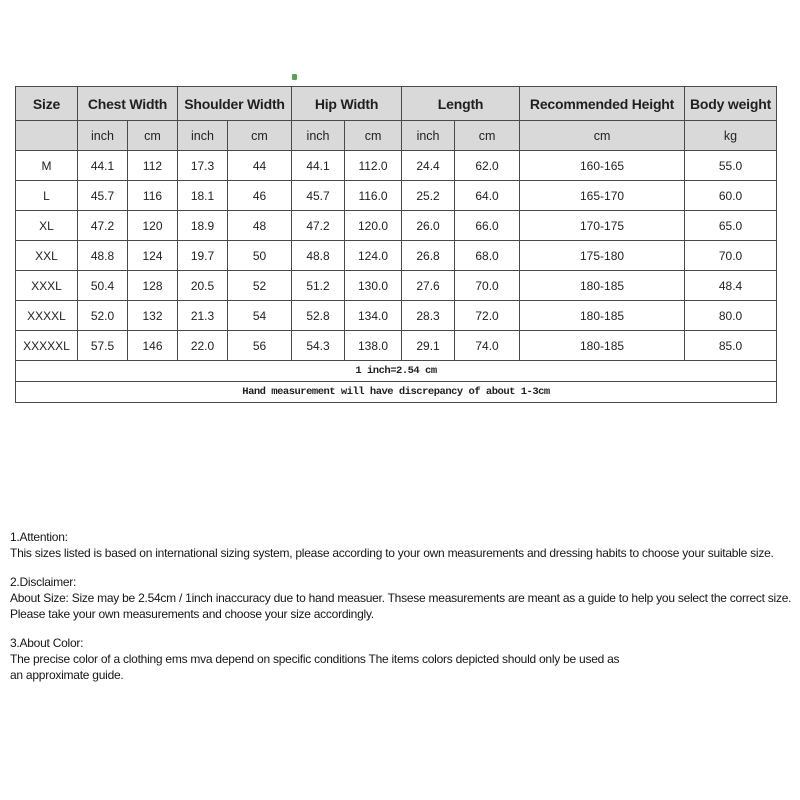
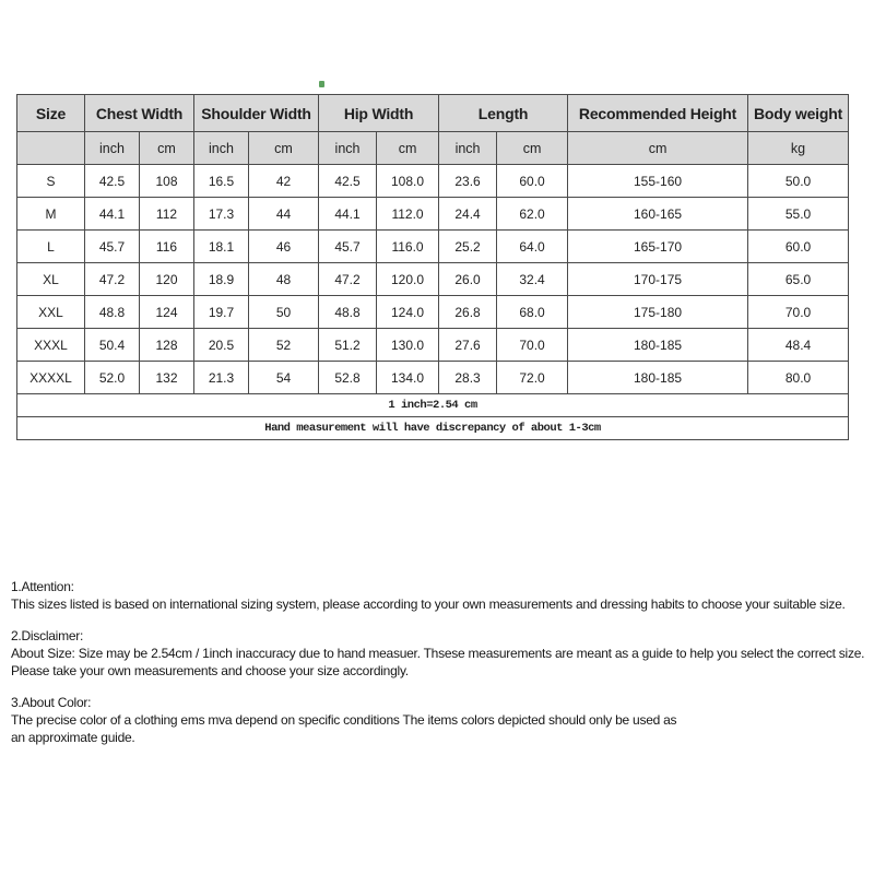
  Size	Chest Width	Shoulder Width	Hip Width	Length	Recommended Height	Body weight
  	inch	cm	inch	cm	inch	cm	inch	cm	cm	kg
+ S	42.5	108	16.5	42	42.5	108.0	23.6	60.0	155-160	50.0
  M	44.1	112	17.3	44	44.1	112.0	24.4	62.0	160-165	55.0
  L	45.7	116	18.1	46	45.7	116.0	25.2	64.0	165-170	60.0
- XL	47.2	120	18.9	48	47.2	120.0	26.0	66.0	170-175	65.0
+ XL	47.2	120	18.9	48	47.2	120.0	26.0	32.4	170-175	65.0
  XXL	48.8	124	19.7	50	48.8	124.0	26.8	68.0	175-180	70.0
  XXXL	50.4	128	20.5	52	51.2	130.0	27.6	70.0	180-185	48.4
  XXXXL	52.0	132	21.3	54	52.8	134.0	28.3	72.0	180-185	80.0
- XXXXXL	57.5	146	22.0	56	54.3	138.0	29.1	74.0	180-185	85.0
  1 inch=2.54 cm
  Hand measurement will have discrepancy of about 1-3cm
  1.Attention:
  This sizes listed is based on international sizing system, please according to your own measurements and dressing habits to choose your suitable size.
  2.Disclaimer:
  About Size: Size may be 2.54cm / 1inch inaccuracy due to hand measuer. Thsese measurements are meant as a guide to help you select the correct size.
  Please take your own measurements and choose your size accordingly.
  3.About Color:
  The precise color of a clothing ems mva depend on specific conditions The items colors depicted should only be used as
  an approximate guide.
